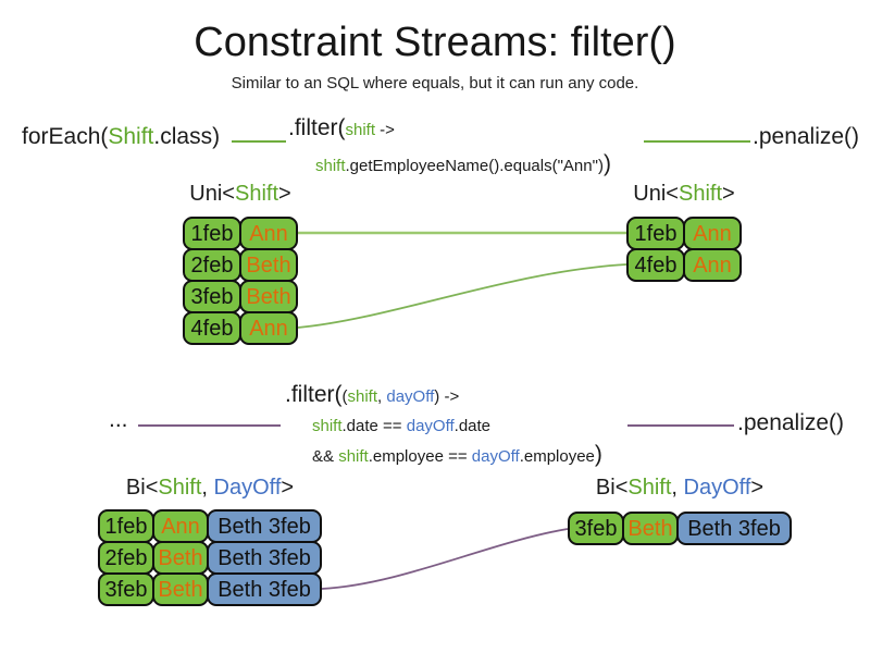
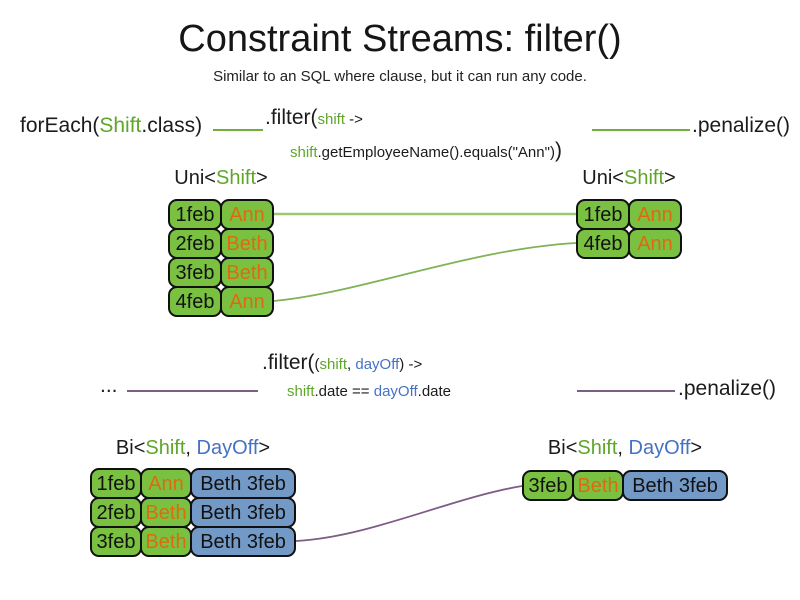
  Constraint Streams: filter()
- Similar to an SQL where equals, but it can run any code.
+ Similar to an SQL where clause, but it can run any code.
  forEach(Shift.class)
  .filter(shift ->
  shift.getEmployeeName().equals("Ann"))
  .penalize()
  Uni<Shift>
  Uni<Shift>
  1feb
  Ann
  2feb
  Beth
  3feb
  Beth
  4feb
  Ann
  1feb
  Ann
  4feb
  Ann
  ...
  .filter((shift, dayOff) ->
  shift.date == dayOff.date
- && shift.employee == dayOff.employee)
  .penalize()
  Bi<Shift, DayOff>
  Bi<Shift, DayOff>
  1feb
  Ann
  Beth 3feb
  2feb
  Beth
  Beth 3feb
  3feb
  Beth
  Beth 3feb
  3feb
  Beth
  Beth 3feb
